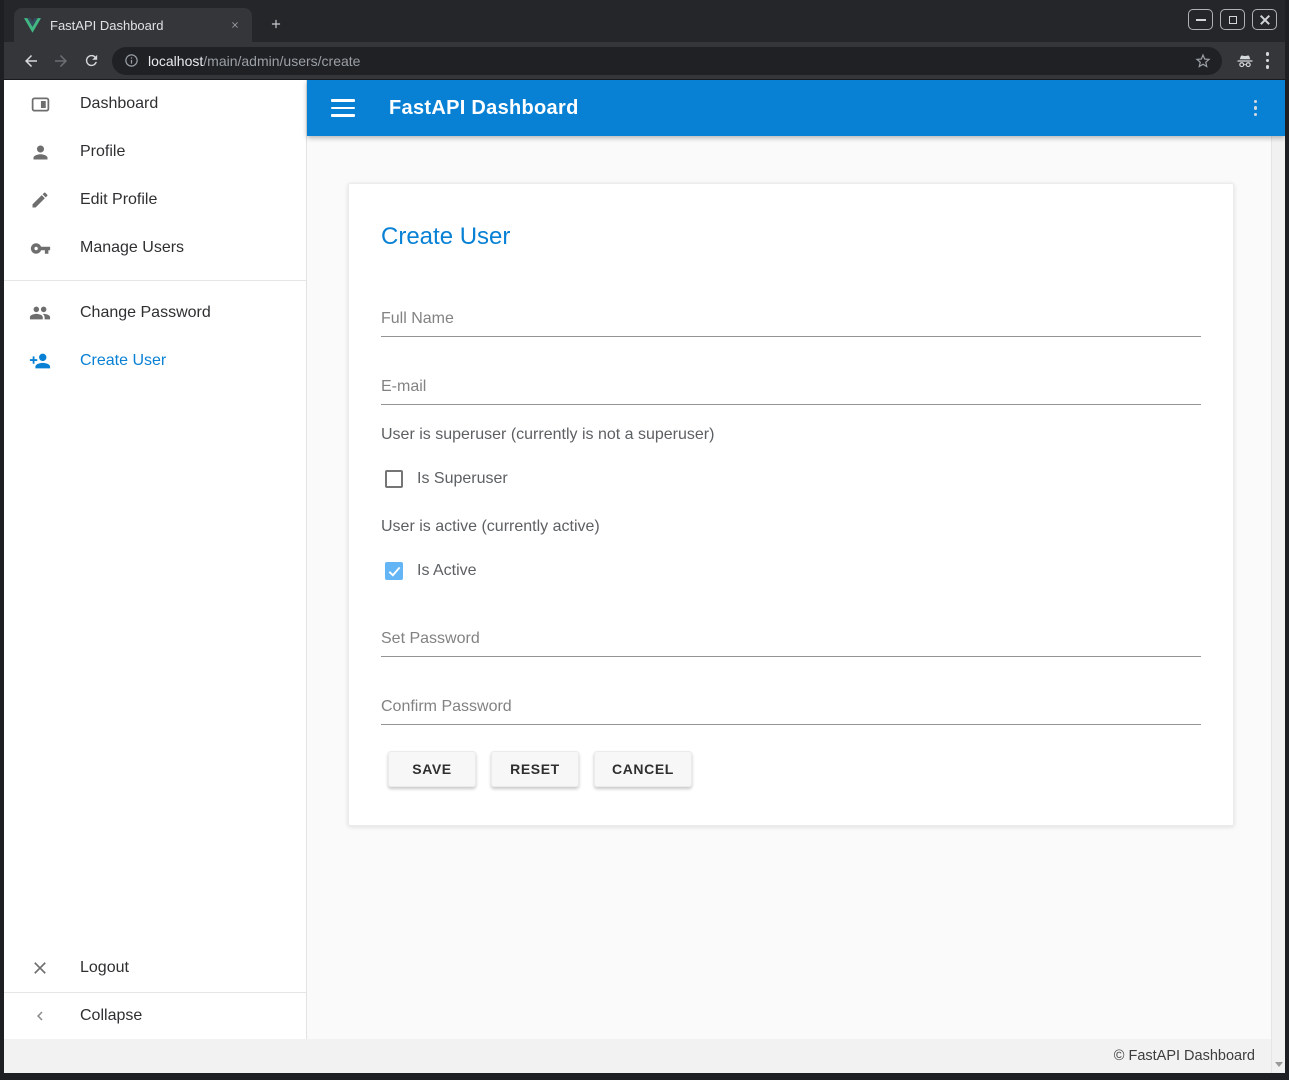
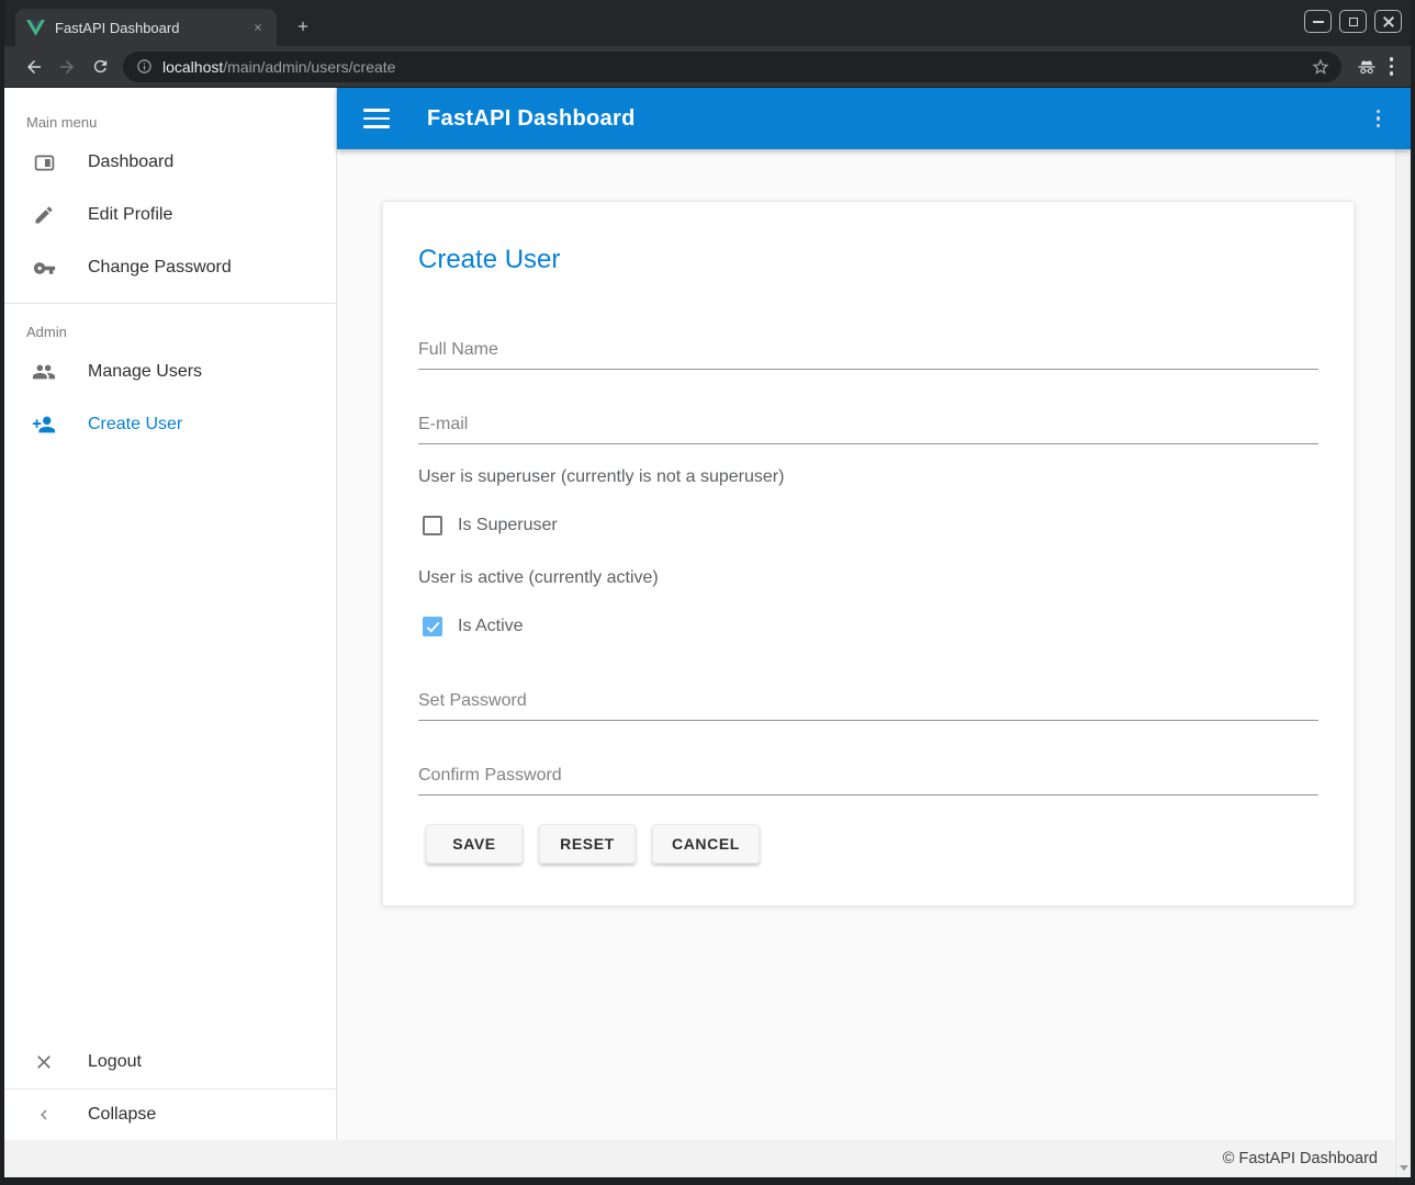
  FastAPI Dashboard
  localhost/main/admin/users/create
+ Main menu
  Dashboard
- Profile
  Edit Profile
- Manage Users
+ Change Password
+ Admin
- Change Password
+ Manage Users
  Create User
  Logout
  Collapse
  FastAPI Dashboard
  Create User
  Full Name
  E-mail
  User is superuser (currently is not a superuser)
  Is Superuser
  User is active (currently active)
  Is Active
  Set Password
  Confirm Password
  SAVE
  RESET
  CANCEL
  © FastAPI Dashboard
